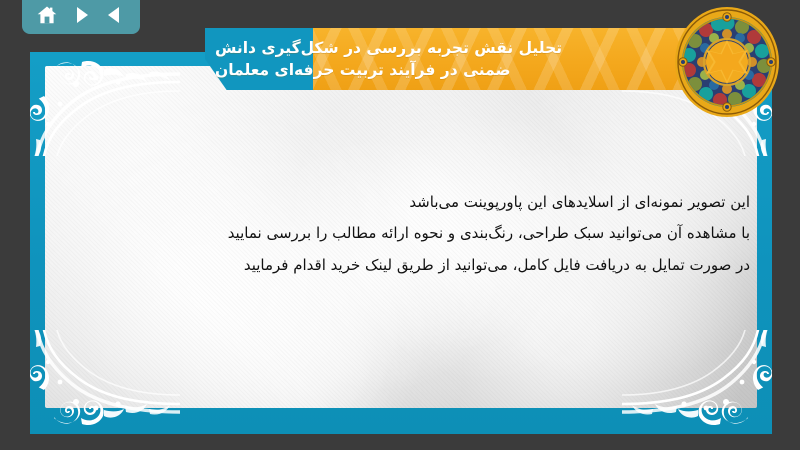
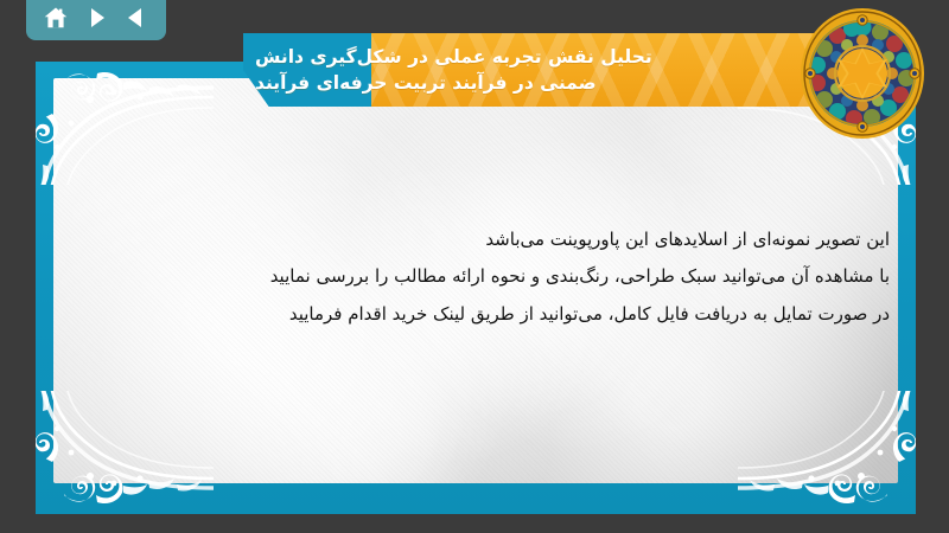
  این تصویر نمونه‌ای از اسلایدهای این پاورپوینت می‌باشد
  با مشاهده آن میتوانید سبک طراحی، رنگ‌بندی و نحوه ارائه مطالب را بررسی نمایید
  در صورت تمایل به دریافت فایل کامل، می‌توانید از طریق لینک خرید اقدام فرمایید
- تحلیل نقش تجربه بررسی در شکل‌گیری دانش
+ تحلیل نقش تجربه عملی در شکل‌گیری دانش
- ضمنی در فرآیند تربیت حرفه‌ای معلمان
+ ضمنی در فرآیند تربیت حرفه‌ای فرآیند
